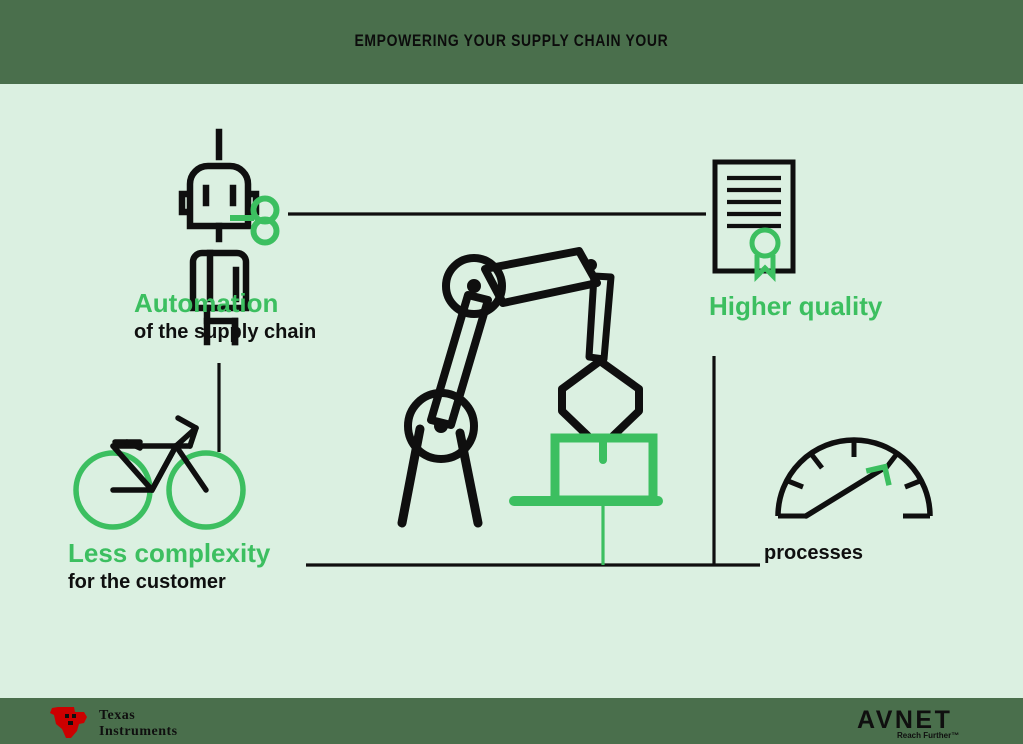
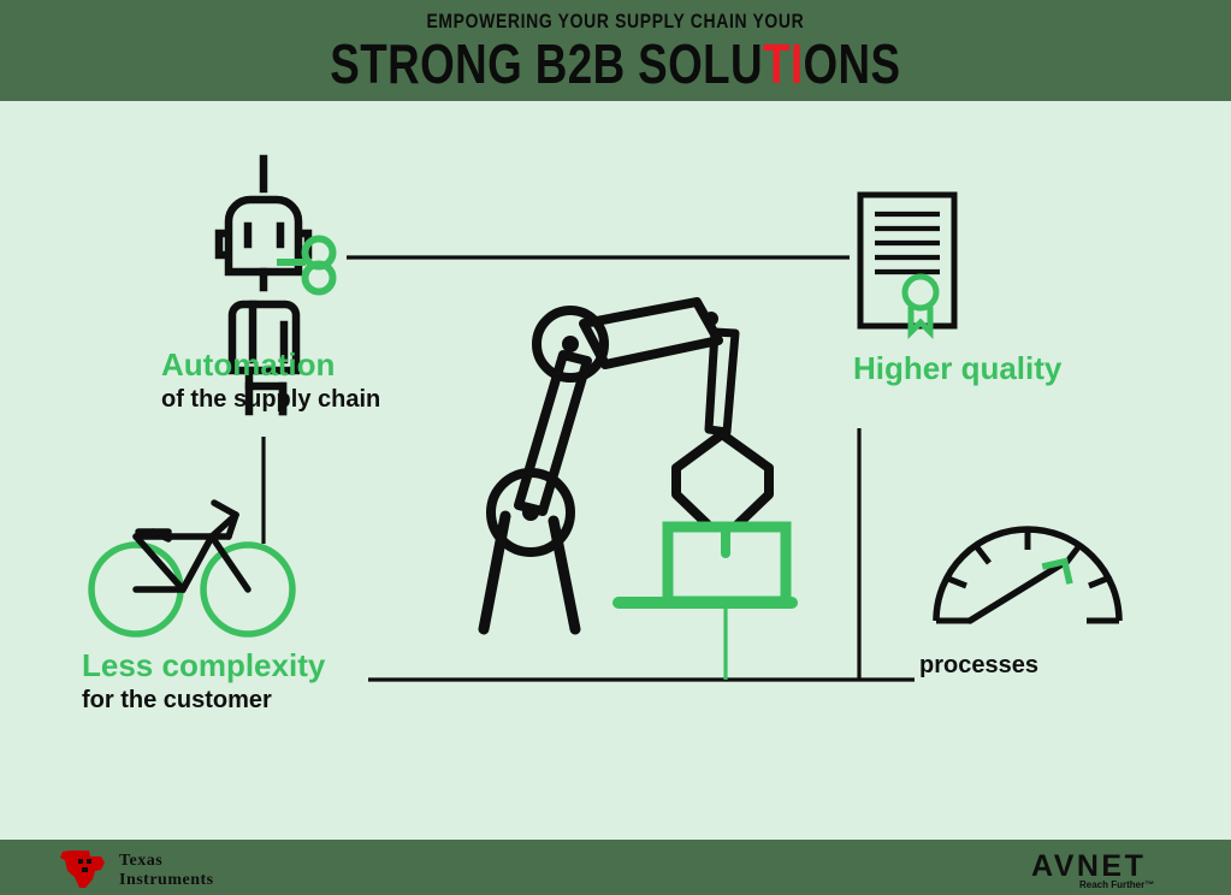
  EMPOWERING YOUR SUPPLY CHAIN YOUR
+ STRONG B2B SOLUTIONS
  Automation
  of the supply chain
  Higher quality
  Less complexity
  for the customer
  processes
  Texas
  Instruments
  AVNET
  Reach Further™
